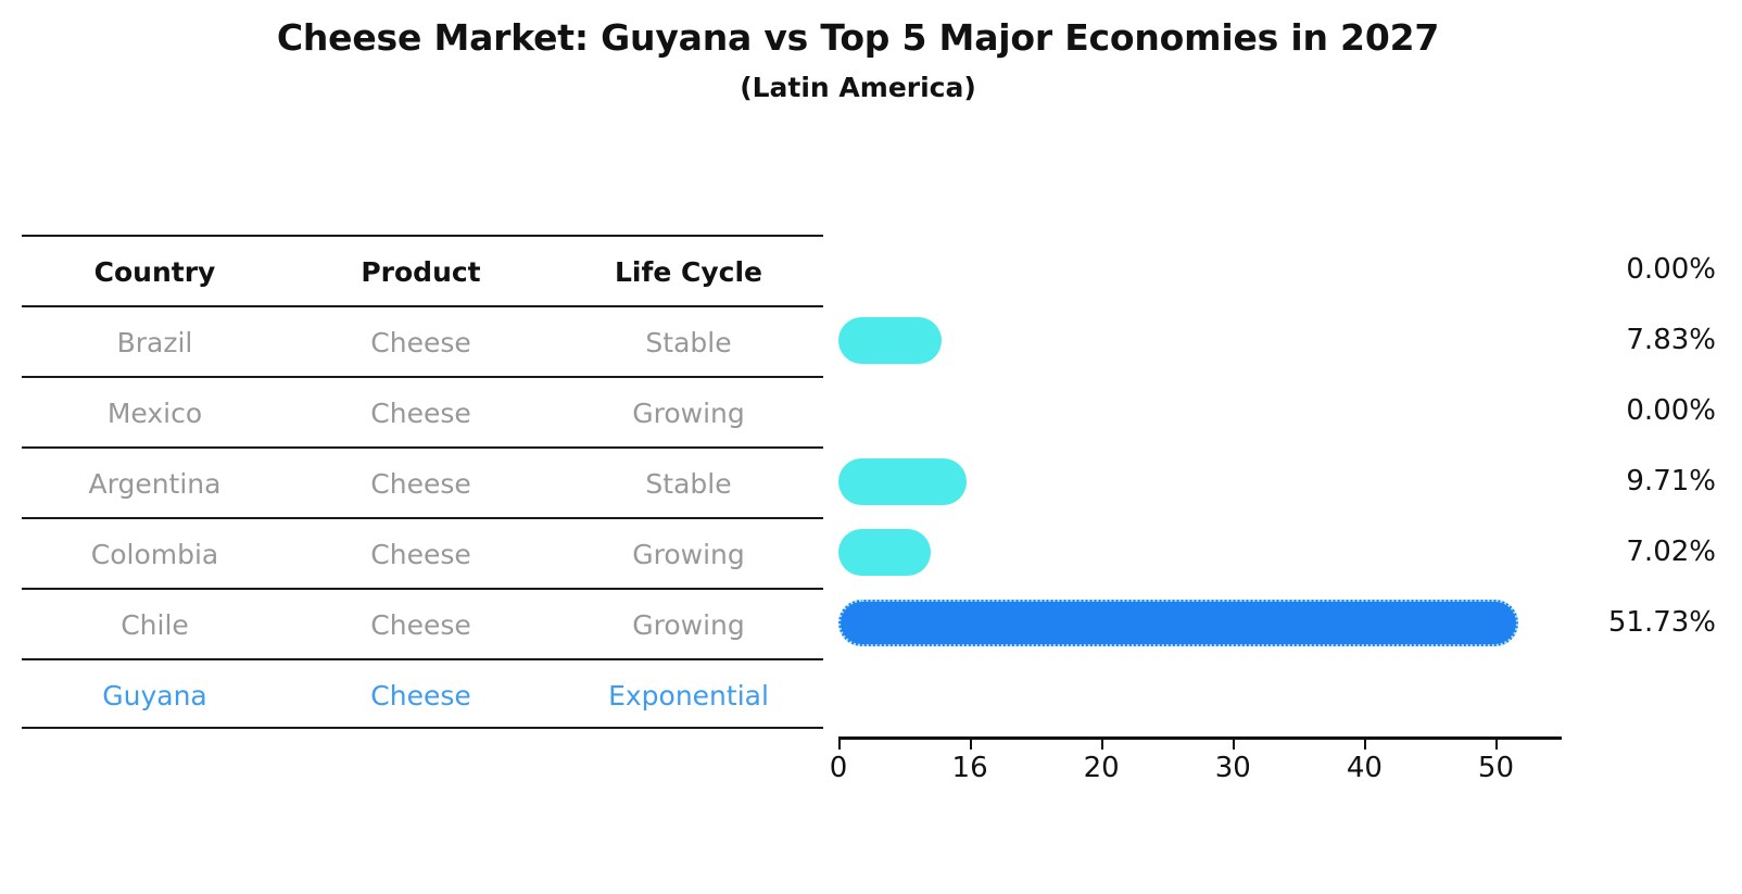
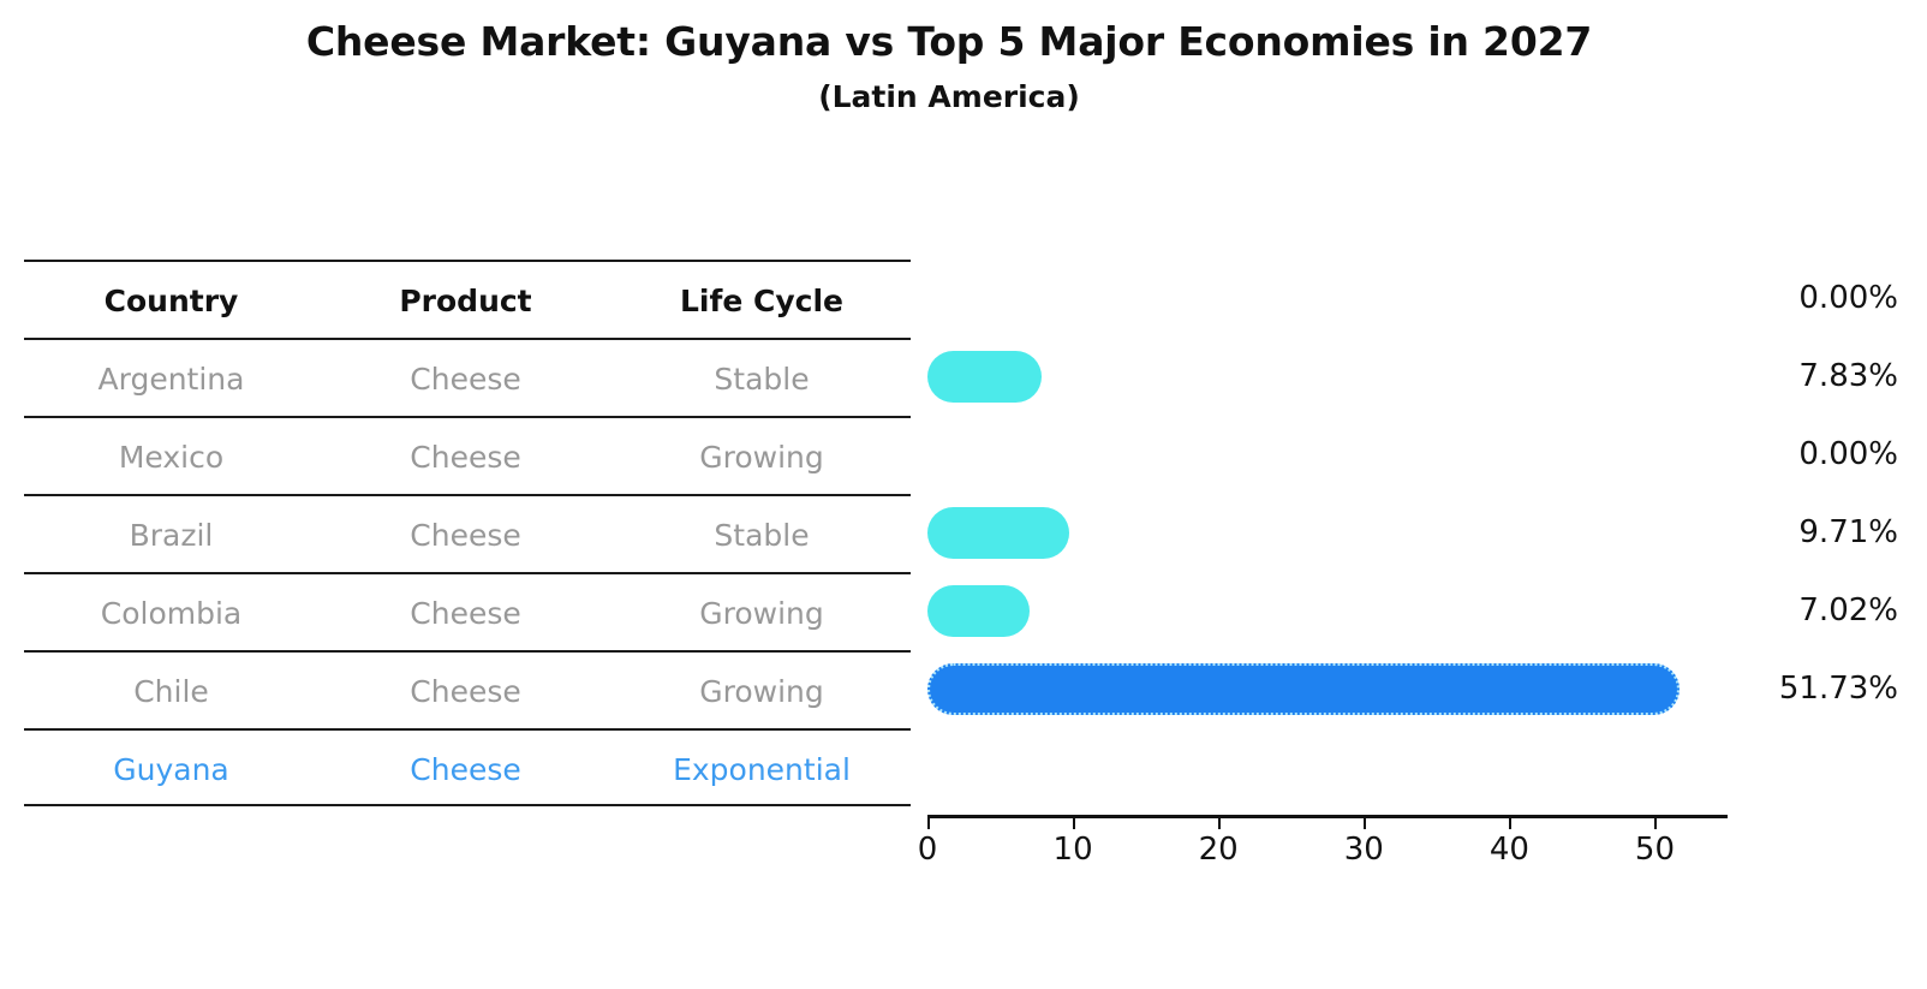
  Cheese Market: Guyana vs Top 5 Major Economies in 2027
  (Latin America)
  Country
  Product
  Life Cycle
- Brazil
+ Argentina
  Cheese
  Stable
  Mexico
  Cheese
  Growing
- Argentina
+ Brazil
  Cheese
  Stable
  Colombia
  Cheese
  Growing
  Chile
  Cheese
  Growing
  Guyana
  Cheese
  Exponential
  0.00%
  7.83%
  0.00%
  9.71%
  7.02%
  51.73%
  0
- 16
+ 10
  20
  30
  40
  50
